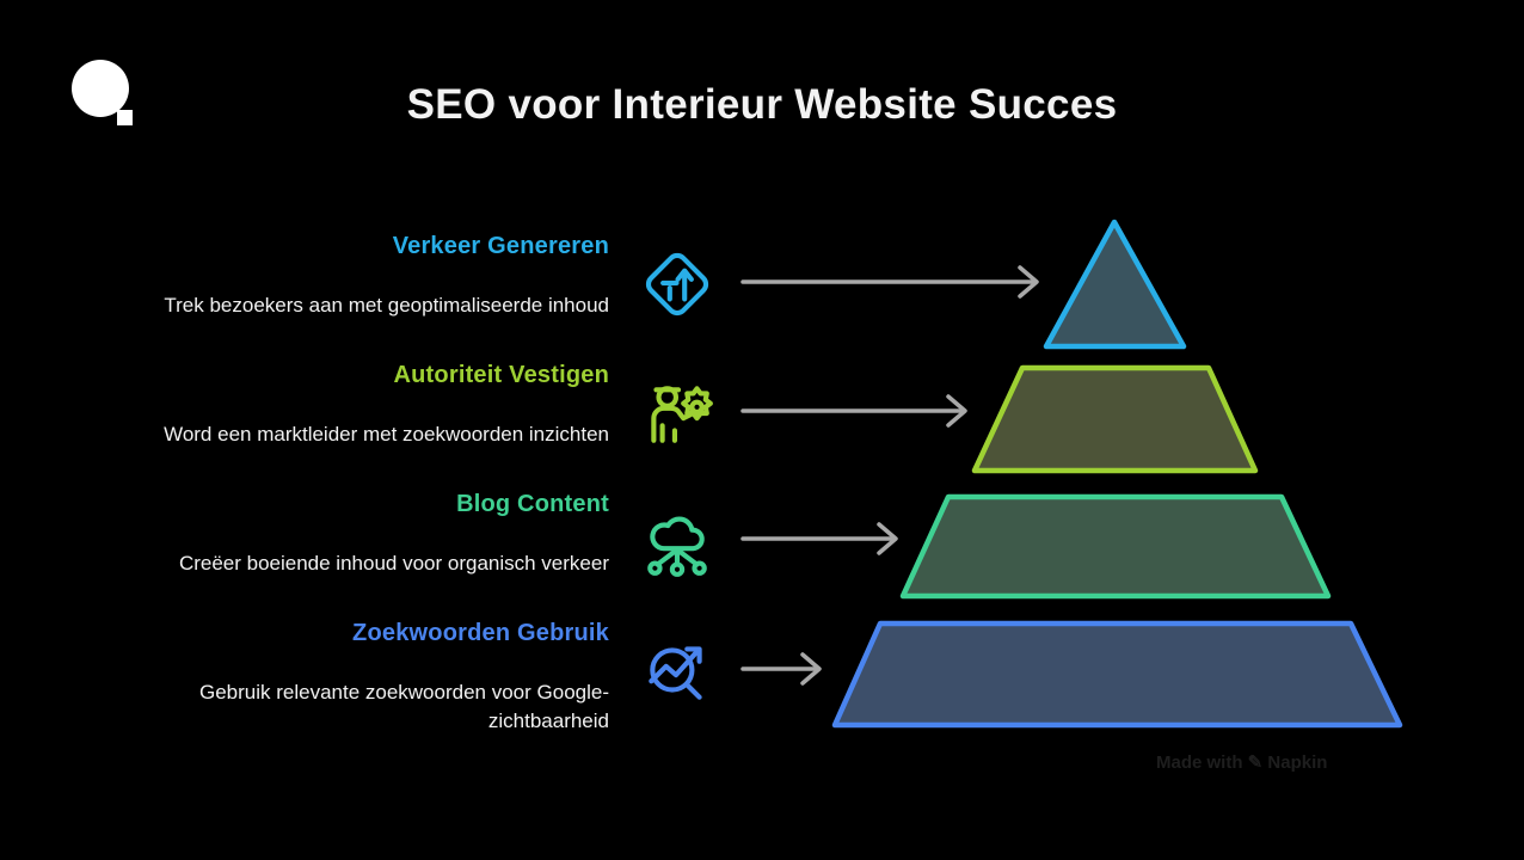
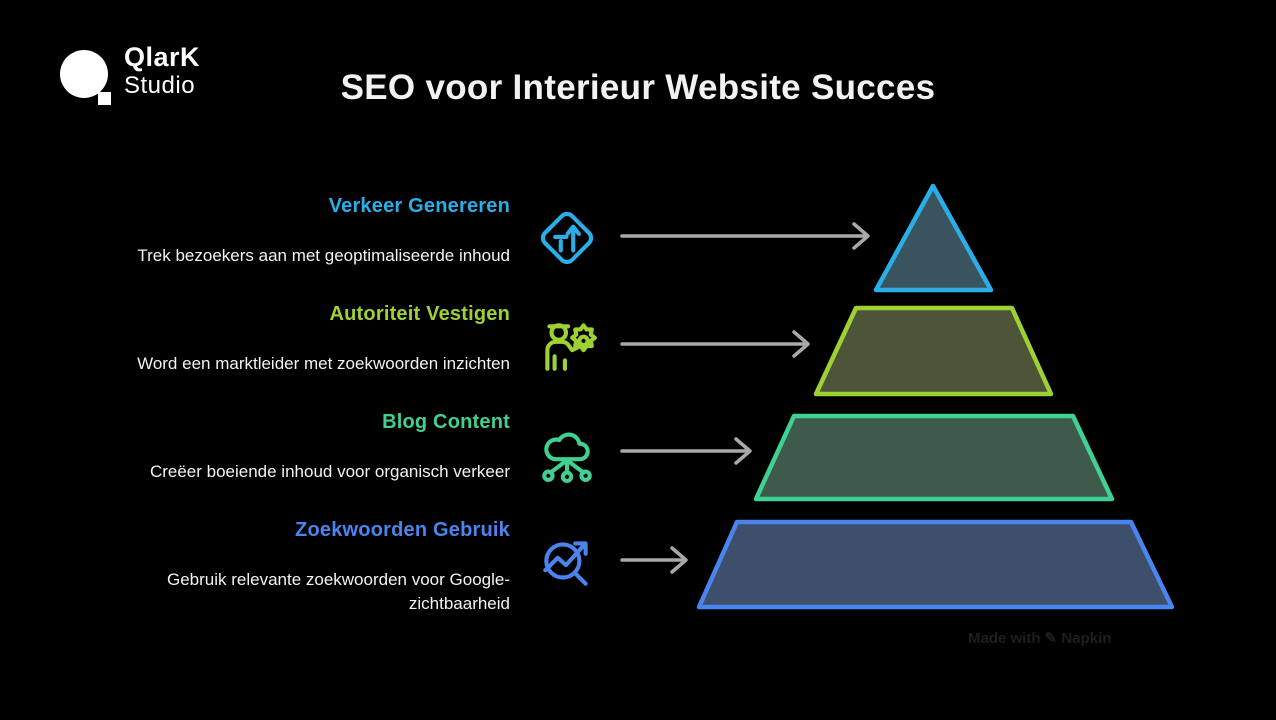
+ QlarK
+ Studio
  SEO voor Interieur Website Succes
  Verkeer Genereren
  Trek bezoekers aan met geoptimaliseerde inhoud
  Autoriteit Vestigen
  Word een marktleider met zoekwoorden inzichten
  Blog Content
  Creëer boeiende inhoud voor organisch verkeer
  Zoekwoorden Gebruik
  Gebruik relevante zoekwoorden voor Google-zichtbaarheid
  Made with ✎ Napkin
